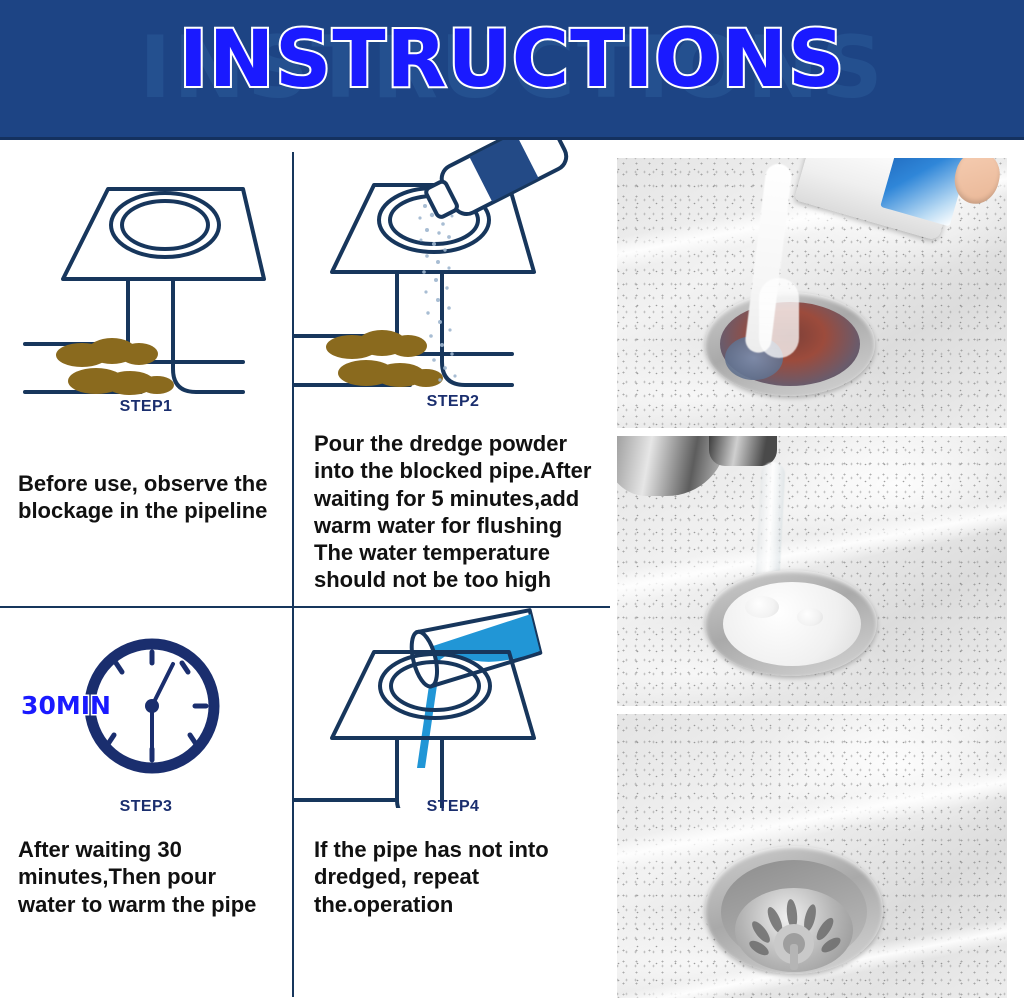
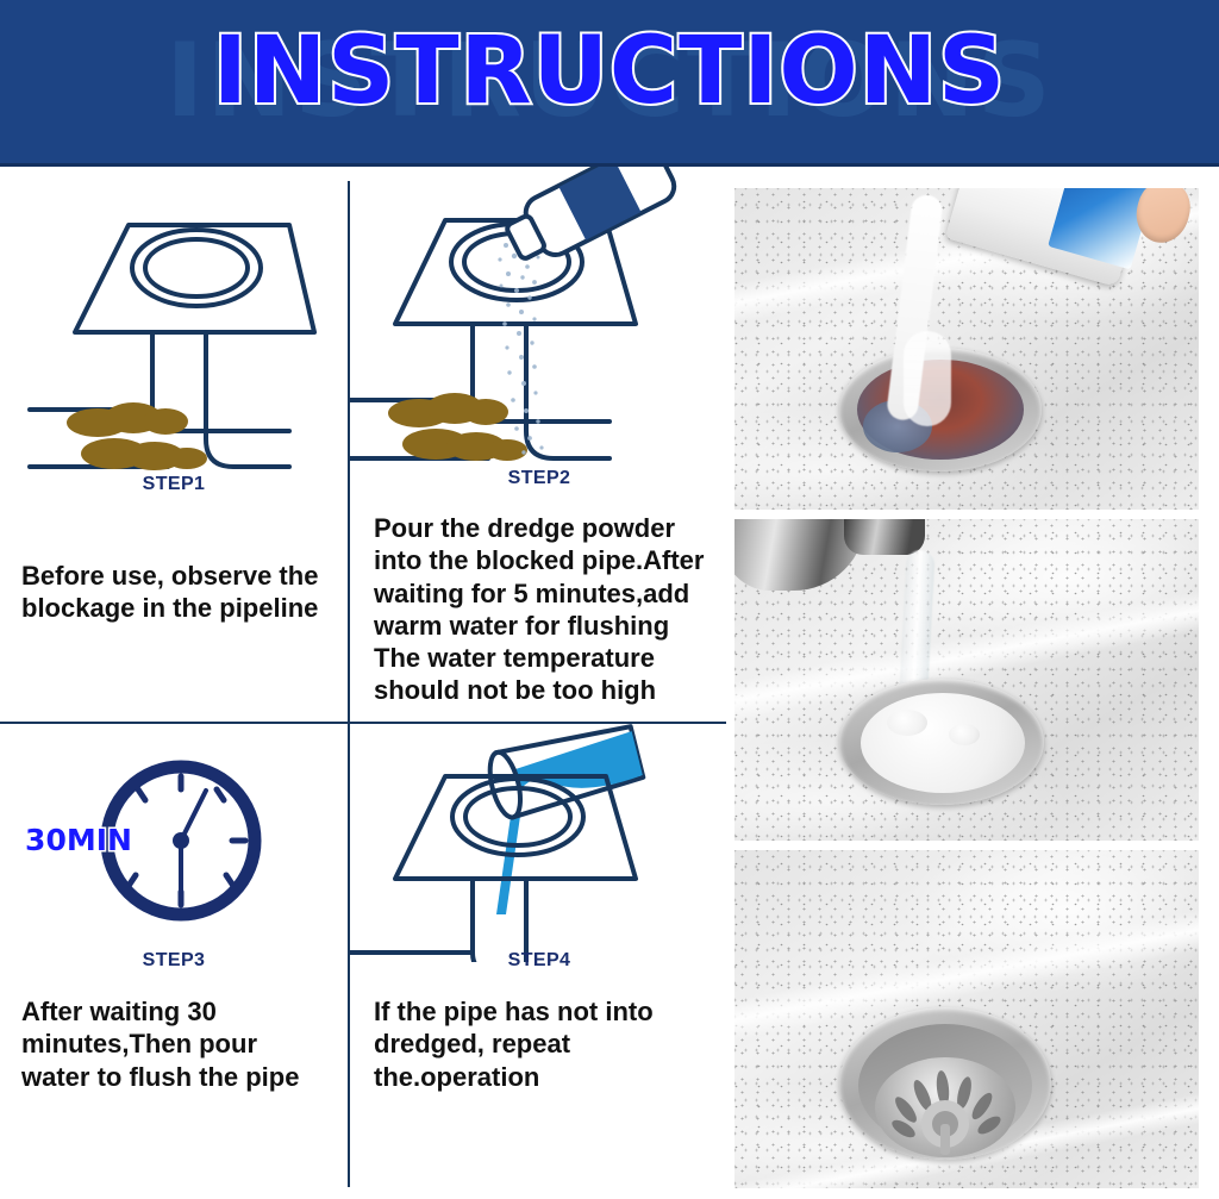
  INSTRUCTIONS
  INSTRUCTIONS
  STEP1
  Before use, observe the
  blockage in the pipeline
  STEP2
  Pour the dredge powder
  into the blocked pipe.After
  waiting for 5 minutes,add
  warm water for flushing
  The water temperature
  should not be too high
  30MIN
  STEP3
  After waiting 30
  minutes,Then pour
- water to warm the pipe
+ water to flush the pipe
  STEP4
  If the pipe has not into
  dredged, repeat
  the.operation
